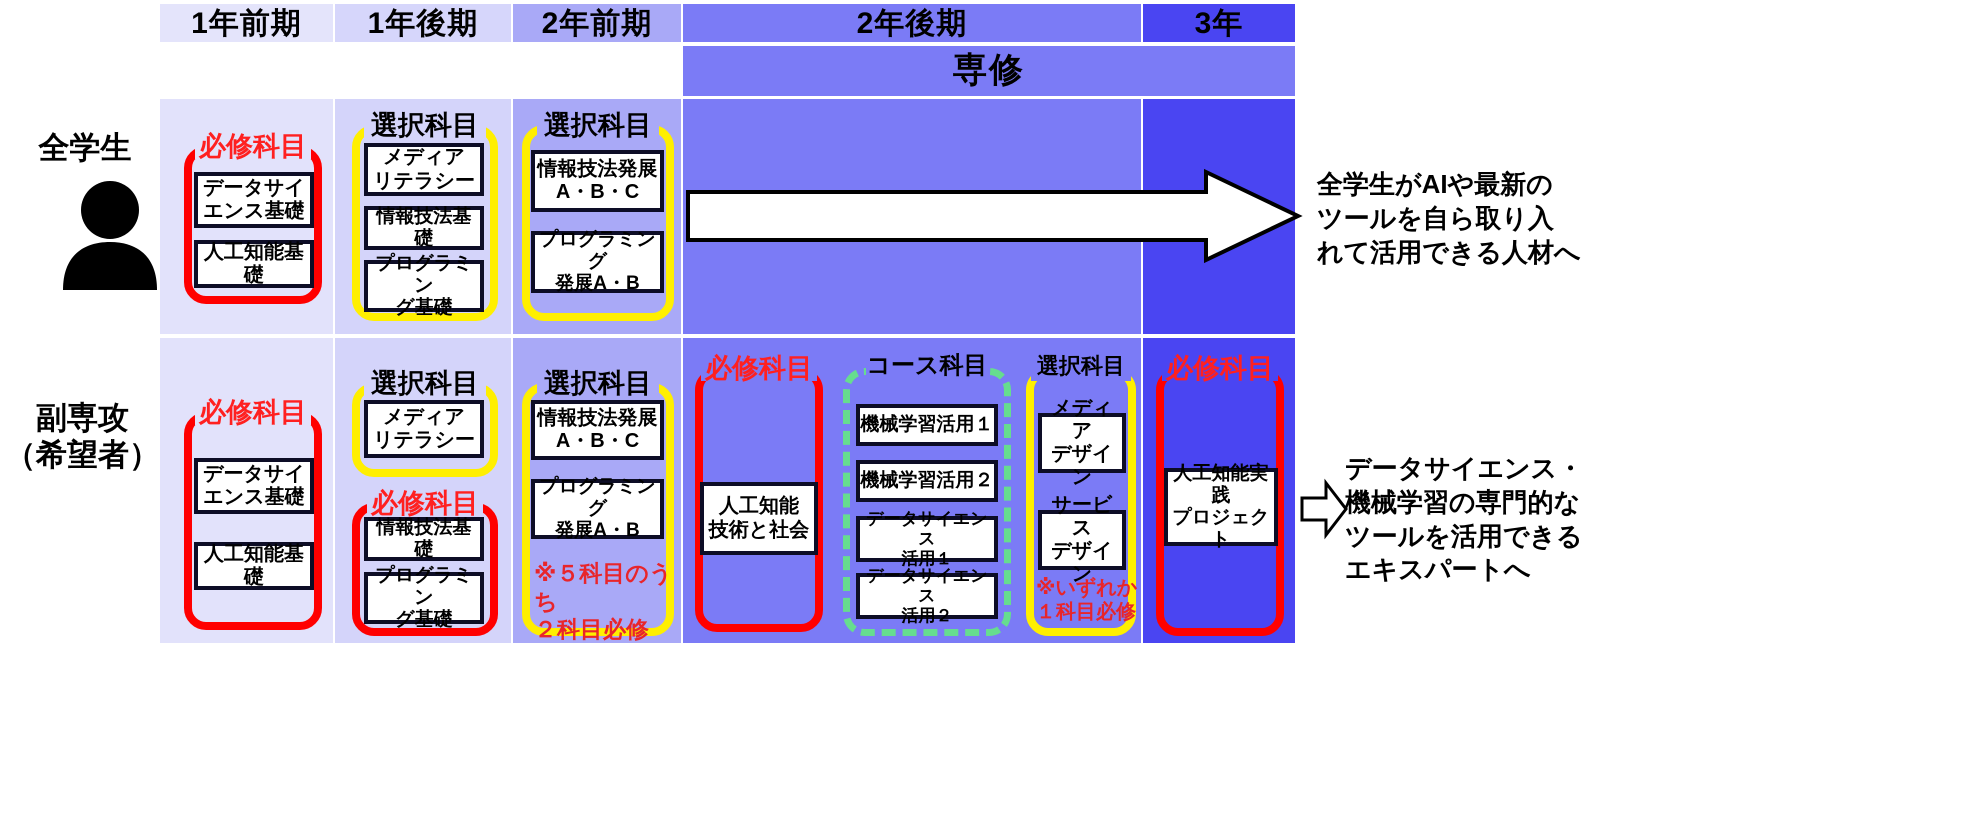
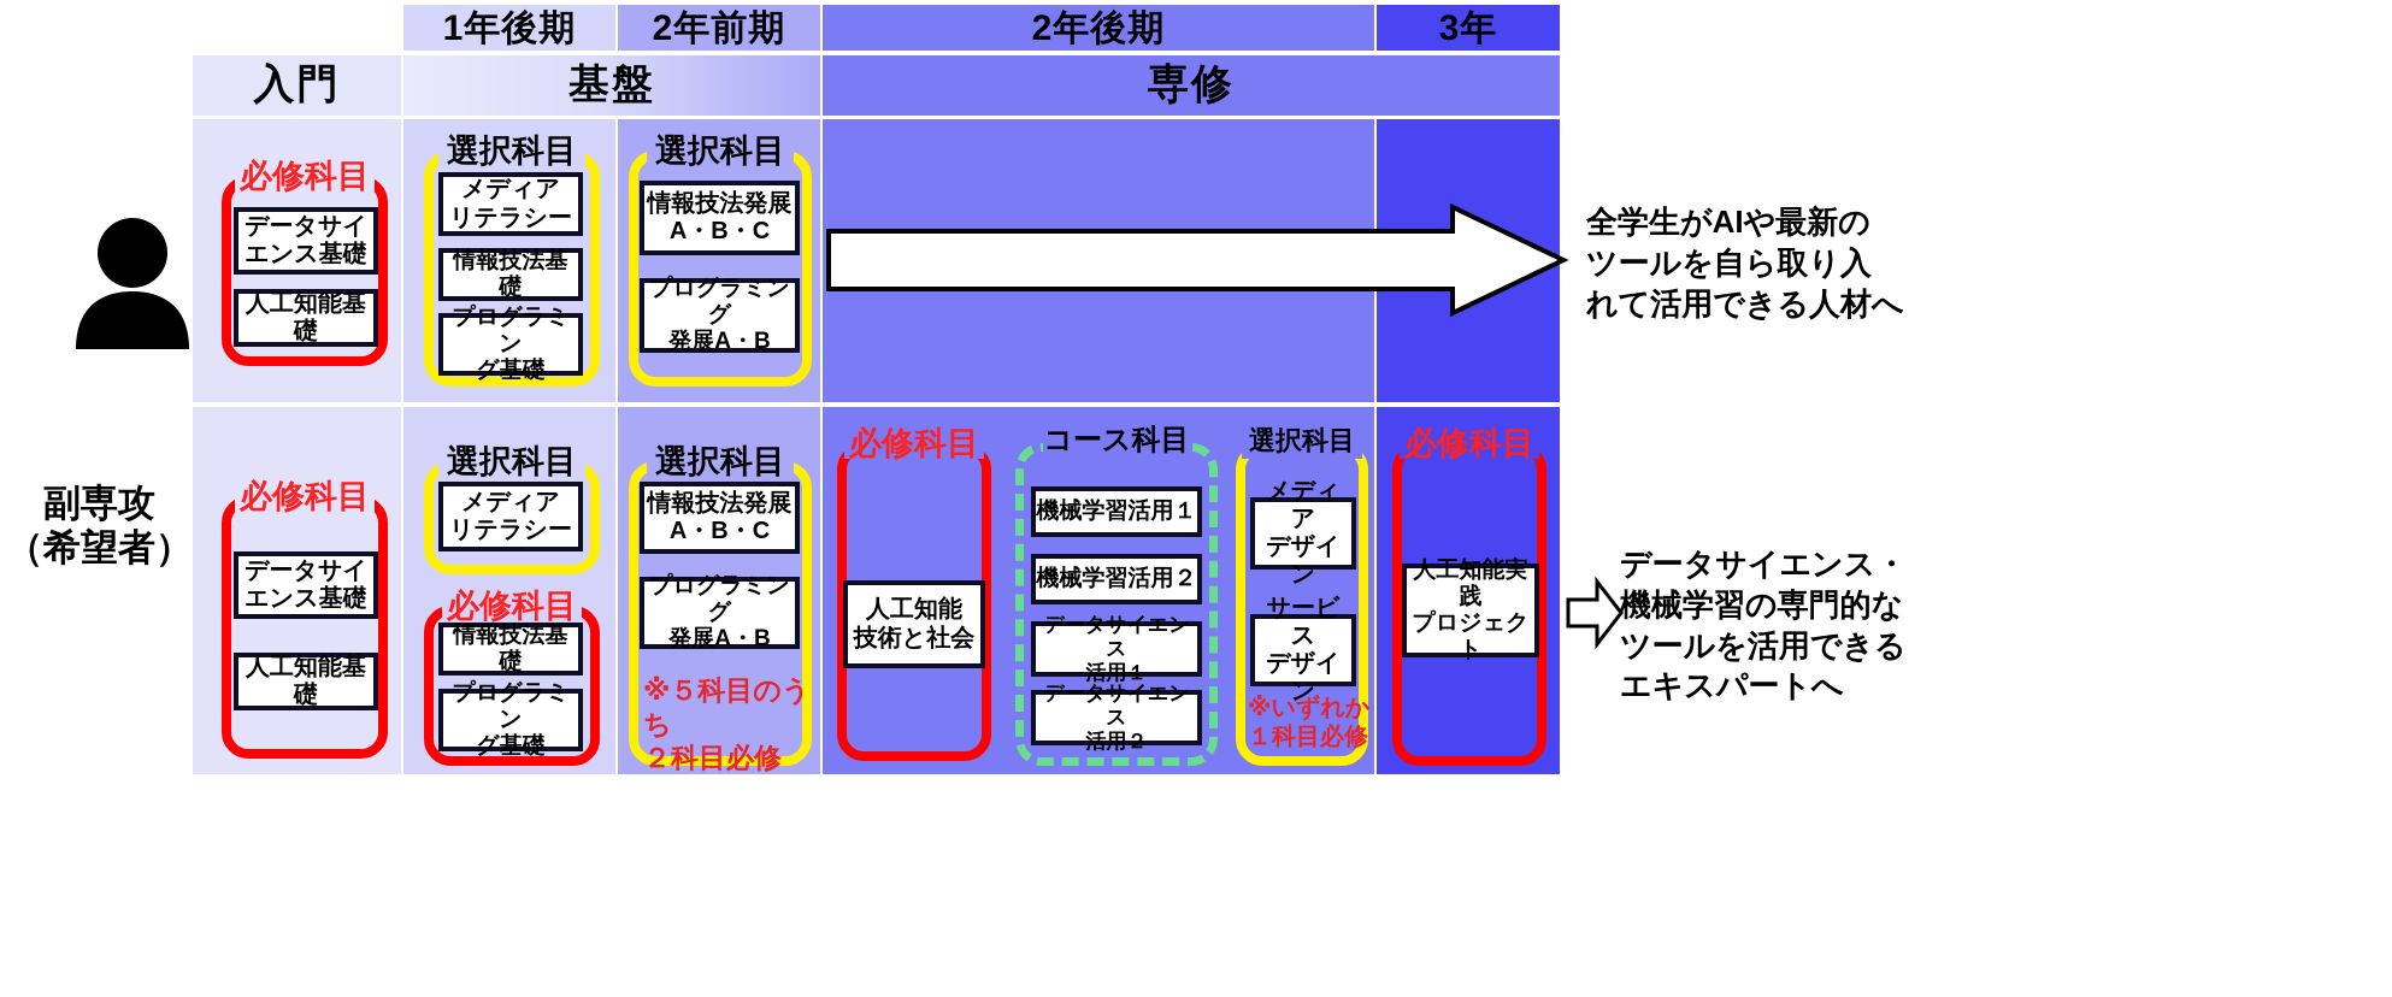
- 1年前期
  1年後期
  2年前期
  2年後期
  3年
+ 入門
+ 基盤
  専修
- 全学生
  副専攻
  （希望者）
  必修科目
  データサイ
  エンス基礎
  人工知能基礎
  選択科目
  メディア
  リテラシー
  情報技法基礎
  プログラミン
  グ基礎
  選択科目
  情報技法発展
  A・B・C
  プログラミング
  発展A・B
  全学生がAIや最新の
  ツールを自ら取り入
  れて活用できる人材へ
  必修科目
  データサイ
  エンス基礎
  人工知能基礎
  選択科目
  メディア
  リテラシー
  必修科目
  情報技法基礎
  プログラミン
  グ基礎
  選択科目
  情報技法発展
  A・B・C
  プログラミング
  発展A・B
  ※５科目のうち
  ２科目必修
  必修科目
  人工知能
  技術と社会
  コース科目
  機械学習活用１
  機械学習活用２
  データサイエンス
  活用１
  データサイエンス
  活用２
  選択科目
  メディア
  デザイン
  サービス
  デザイン
  ※いずれか
  １科目必修
  必修科目
  人工知能実践
  プロジェクト
  データサイエンス・
  機械学習の専門的な
  ツールを活用できる
  エキスパートへ
